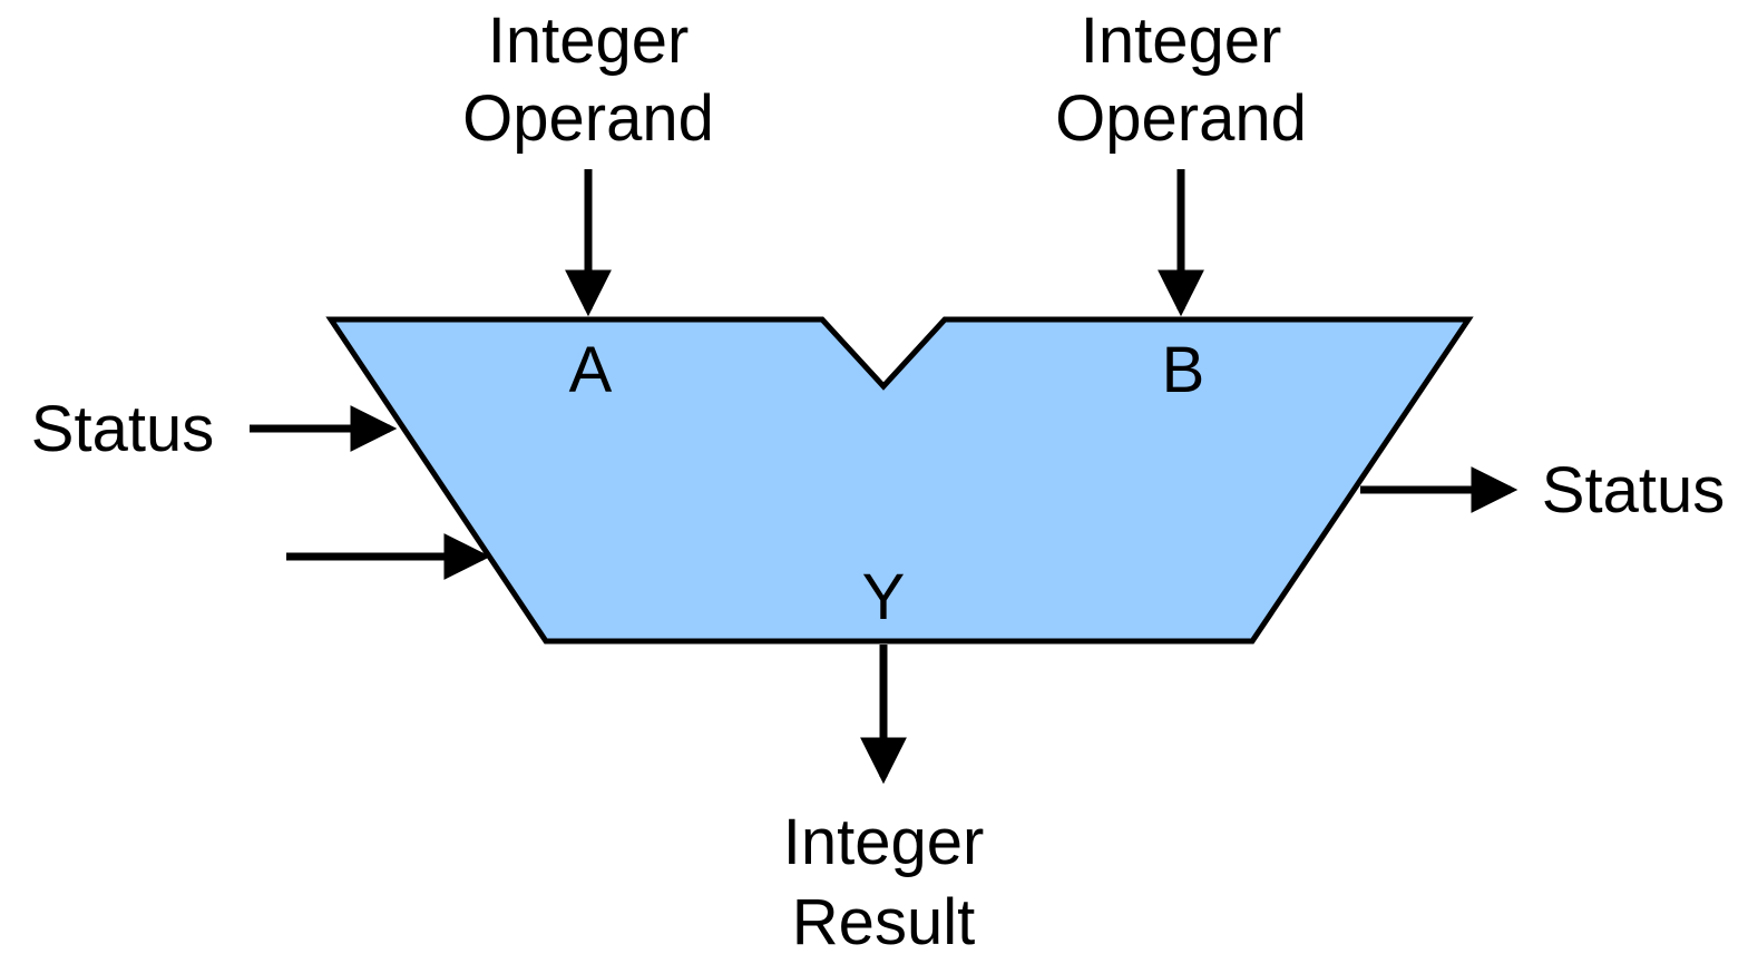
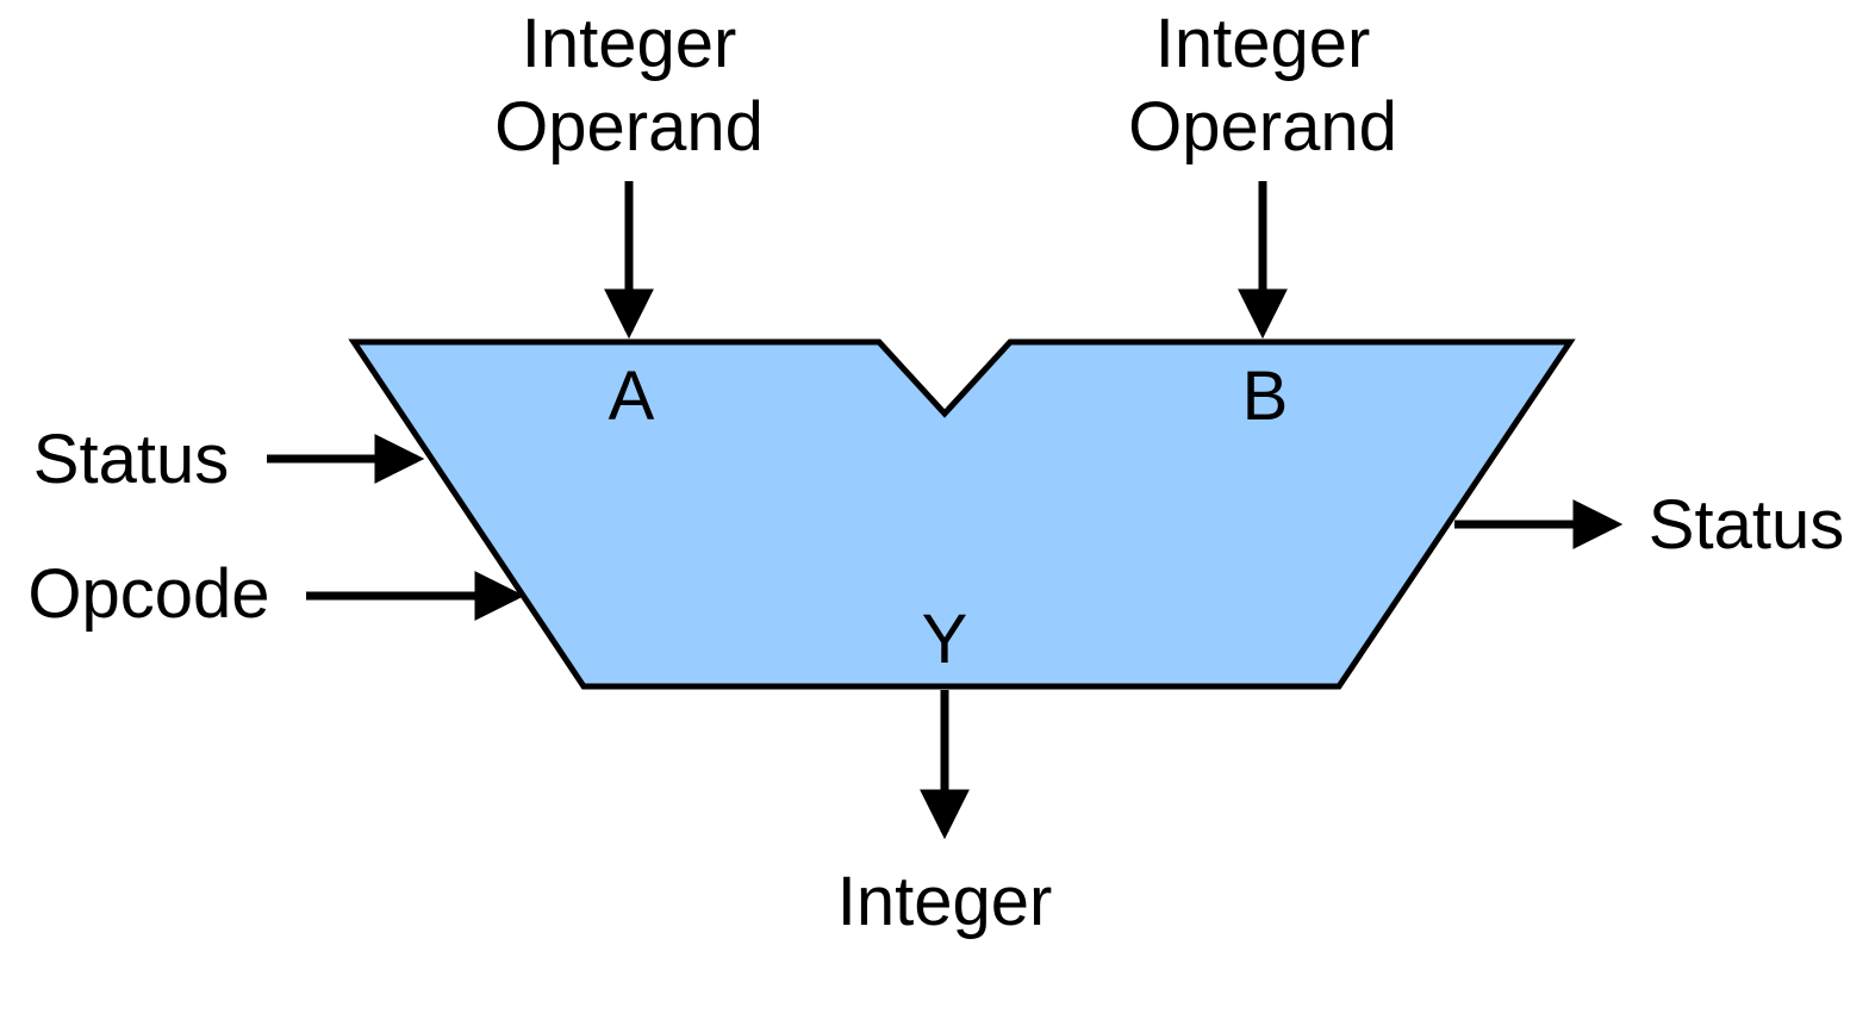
  Integer
  Operand
  Integer
  Operand
  A
  B
  Y
  Status
+ Opcode
  Status
  Integer
- Result
